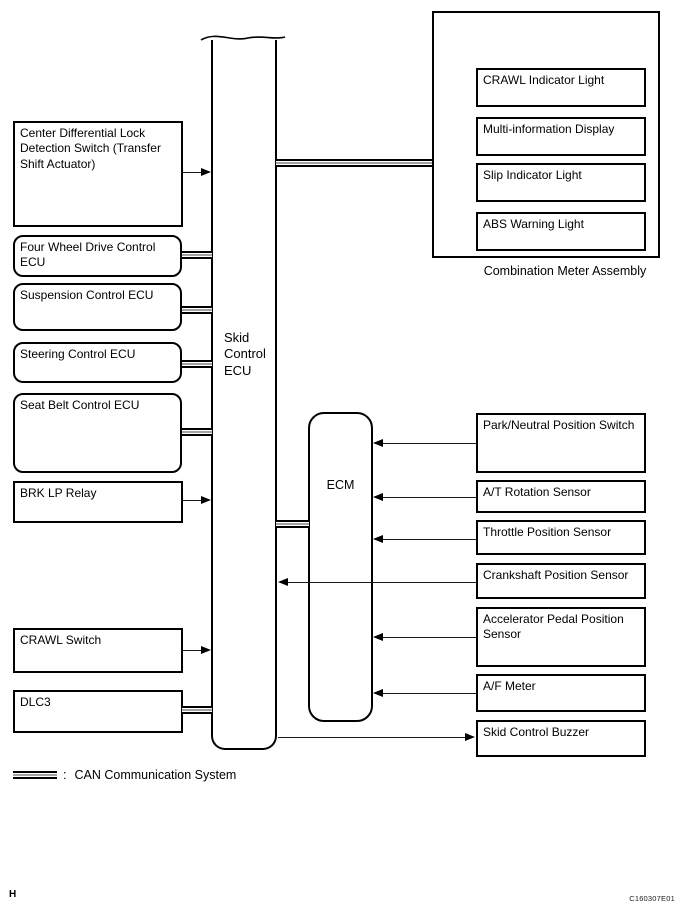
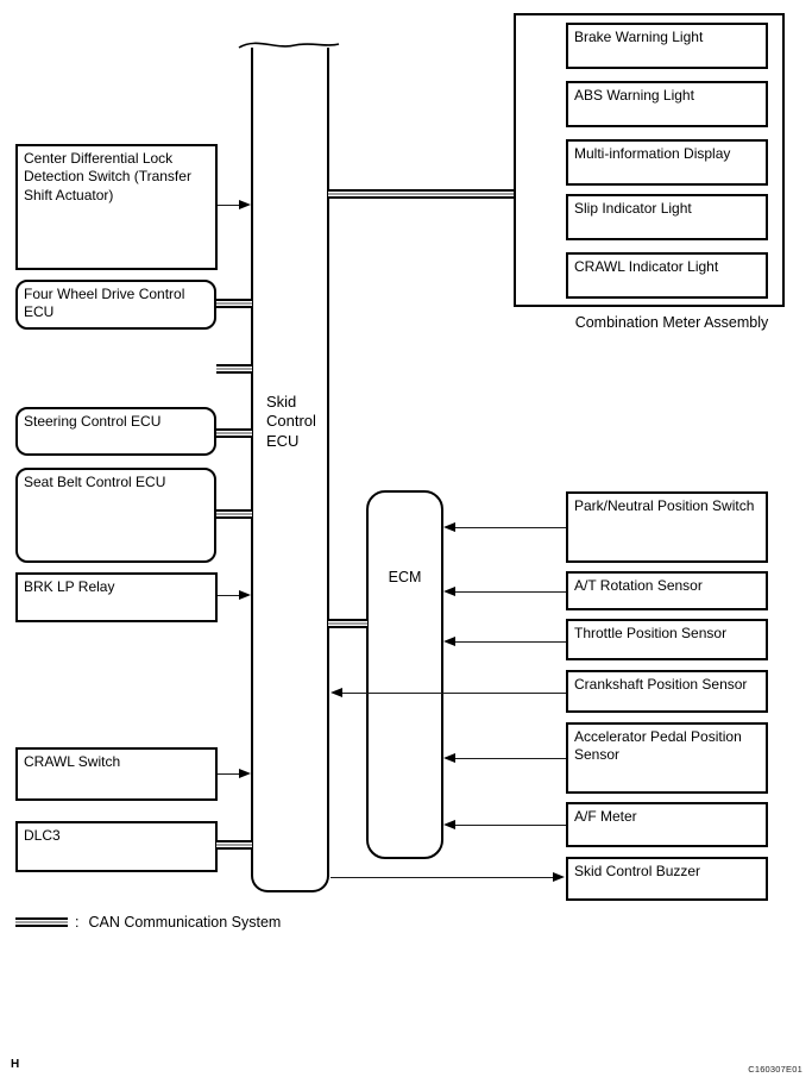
  Skid Control ECU
  Center Differential Lock Detection Switch (Transfer Shift Actuator)
  Four Wheel Drive Control ECU
- Suspension Control ECU
  Steering Control ECU
  Seat Belt Control ECU
  BRK LP Relay
  CRAWL Switch
  DLC3
+ Brake Warning Light
- CRAWL Indicator Light
+ ABS Warning Light
  Multi-information Display
  Slip Indicator Light
- ABS Warning Light
+ CRAWL Indicator Light
  Combination Meter Assembly
  ECM
  Park/Neutral Position Switch
  A/T Rotation Sensor
  Throttle Position Sensor
  Crankshaft Position Sensor
  Accelerator Pedal Position Sensor
  A/F Meter
  Skid Control Buzzer
  :
  CAN Communication System
  H
  C160307E01
